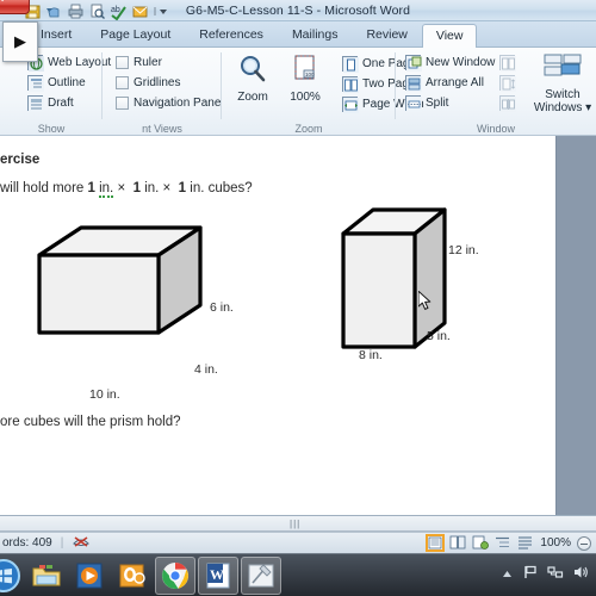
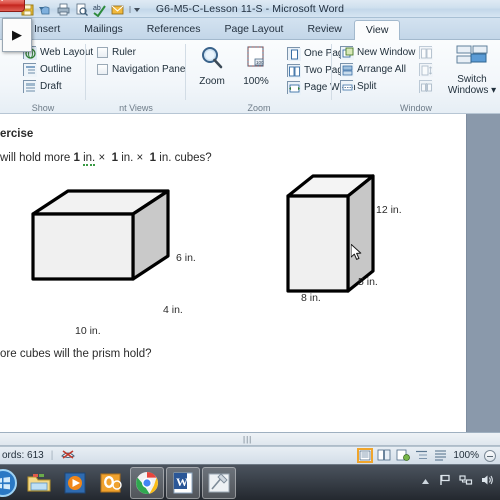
  G6-M5-C-Lesson 11-S - Microsoft Word
  ▶
  Insert
- Page Layout
+ Mailings
  References
- Mailings
+ Page Layout
  Review
  View
  Web Layout
  Outline
  Draft
  Show
  Ruler
- Gridlines
  Navigation Pane
  nt Views
  Zoom
  100%
  One Pa
  Zoom
  New Window
  Arrange All
  Split
  Switch Windows ▾
  Window
  ercise
  will hold more 1 in. × 1 in. × 1 in. cubes?
  6 in.
  4 in.
  10 in.
  12 in.
  5 in.
  8 in.
  ore cubes will the prism hold?
  |||
- ords: 409
+ ords: 613
  |
  100%
  W
